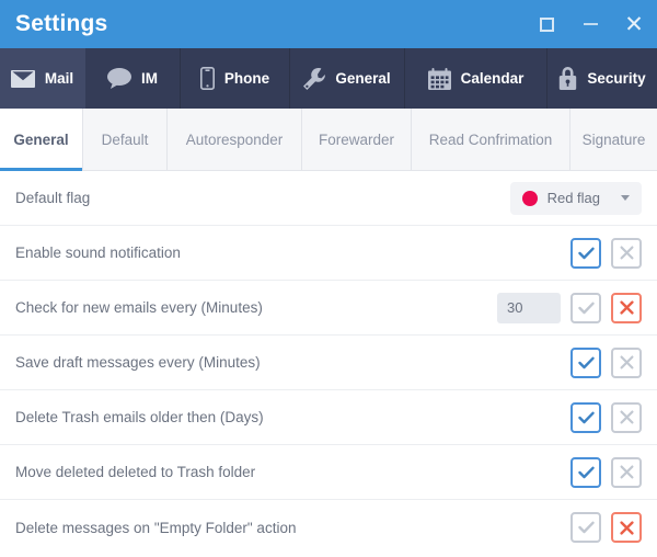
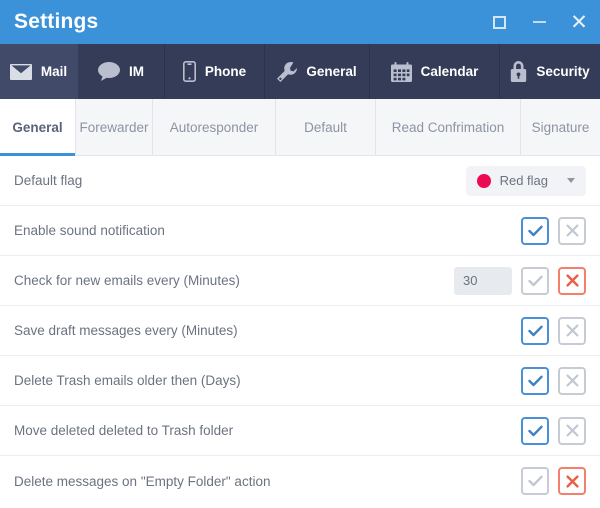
  Settings
  ✕
  Mail
  IM
  Phone
  General
  Calendar
  Security
  General
- Default
+ Forewarder
  Autoresponder
- Forewarder
+ Default
  Read Confrimation
  Signature
  Default flag
  Red flag
  Enable sound notification
  Check for new emails every (Minutes)
  30
  Save draft messages every (Minutes)
  Delete Trash emails older then (Days)
  Move deleted deleted to Trash folder
  Delete messages on "Empty Folder" action
